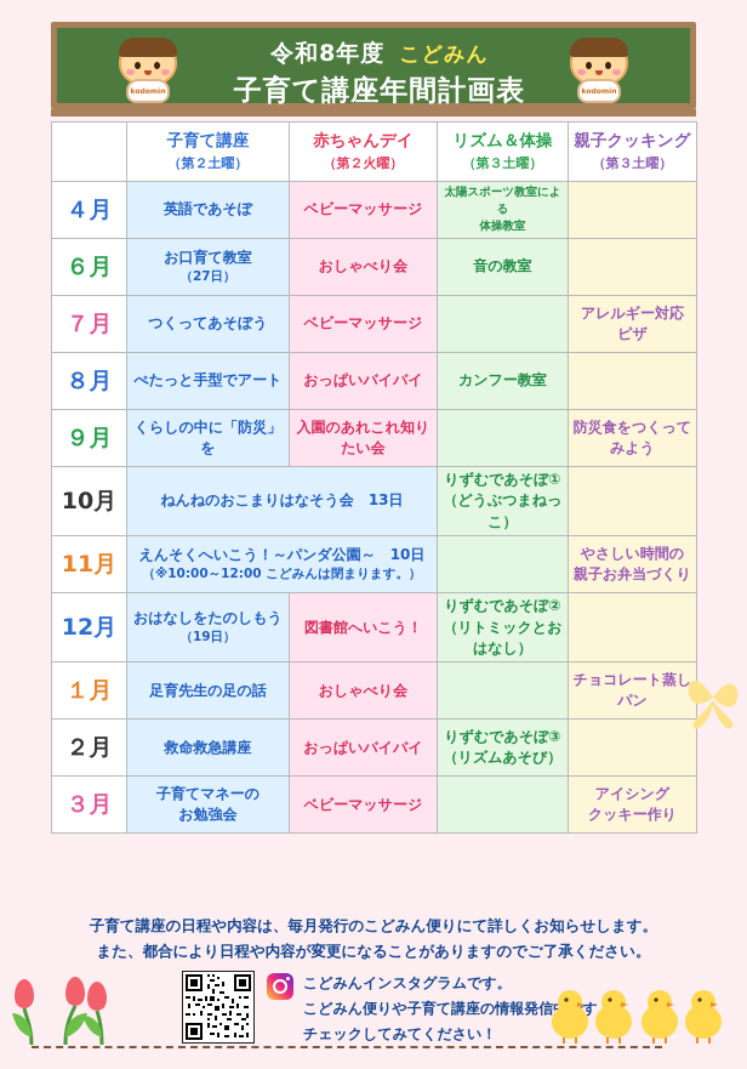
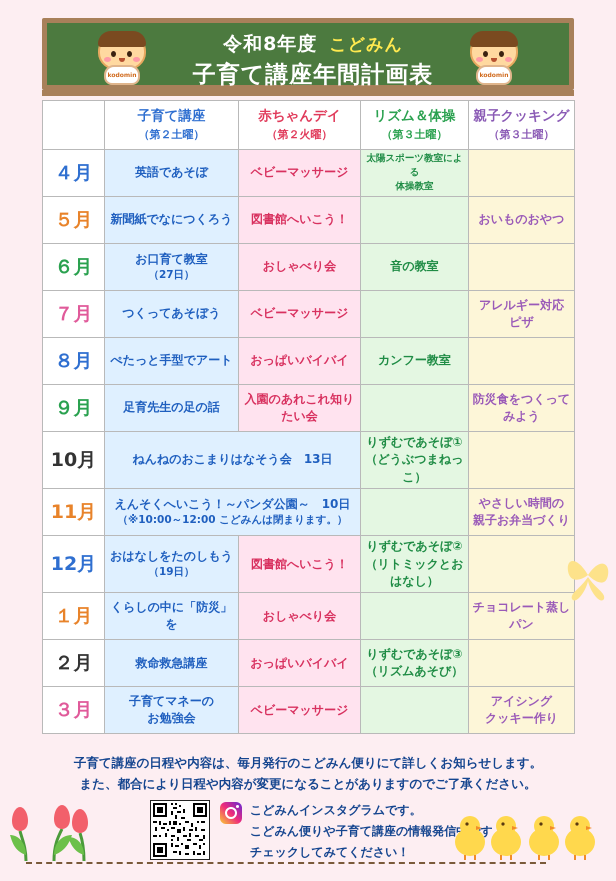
  令和8年度 こどみん
  子育て講座年間計画表
  	子育て講座 （第２土曜）	赤ちゃんデイ （第２火曜）	リズム＆体操 （第３土曜）	親子クッキング （第３土曜）
  ４月	英語であそぼ	ベビーマッサージ	太陽スポーツ教室による体操教室
+ ５月	新聞紙でなにつくろう	図書館へいこう！		おいものおやつ
  ６月	お口育て教室（27日）	おしゃべり会	音の教室
  ７月	つくってあそぼう	ベビーマッサージ		アレルギー対応ピザ
  ８月	ぺたっと手型でアート	おっぱいバイバイ	カンフー教室
- ９月	くらしの中に「防災」を	入園のあれこれ知りたい会		防災食をつくってみよう
+ ９月	足育先生の足の話	入園のあれこれ知りたい会		防災食をつくってみよう
  10月	ねんねのおこまりはなそう会 13日	りずむであそぼ①（どうぶつまねっこ）
  11月	えんそくへいこう！～パンダ公園～ 10日（※10:00～12:00 こどみんは閉まります。）		やさしい時間の親子お弁当づくり
  12月	おはなしをたのしもう（19日）	図書館へいこう！	りずむであそぼ②（リトミックとおはなし）
- １月	足育先生の足の話	おしゃべり会		チョコレート蒸しパン
+ １月	くらしの中に「防災」を	おしゃべり会		チョコレート蒸しパン
  ２月	救命救急講座	おっぱいバイバイ	りずむであそぼ③（リズムあそび）
  ３月	子育てマネーのお勉強会	ベビーマッサージ		アイシングクッキー作り
  子育て講座の日程や内容は、毎月発行のこどみん便りにて詳しくお知らせします。
  また、都合により日程や内容が変更になることがありますのでご了承ください。
  こどみんインスタグラムです。
  こどみん便りや子育て講座の情報発信す
  チェックしてみてください！
